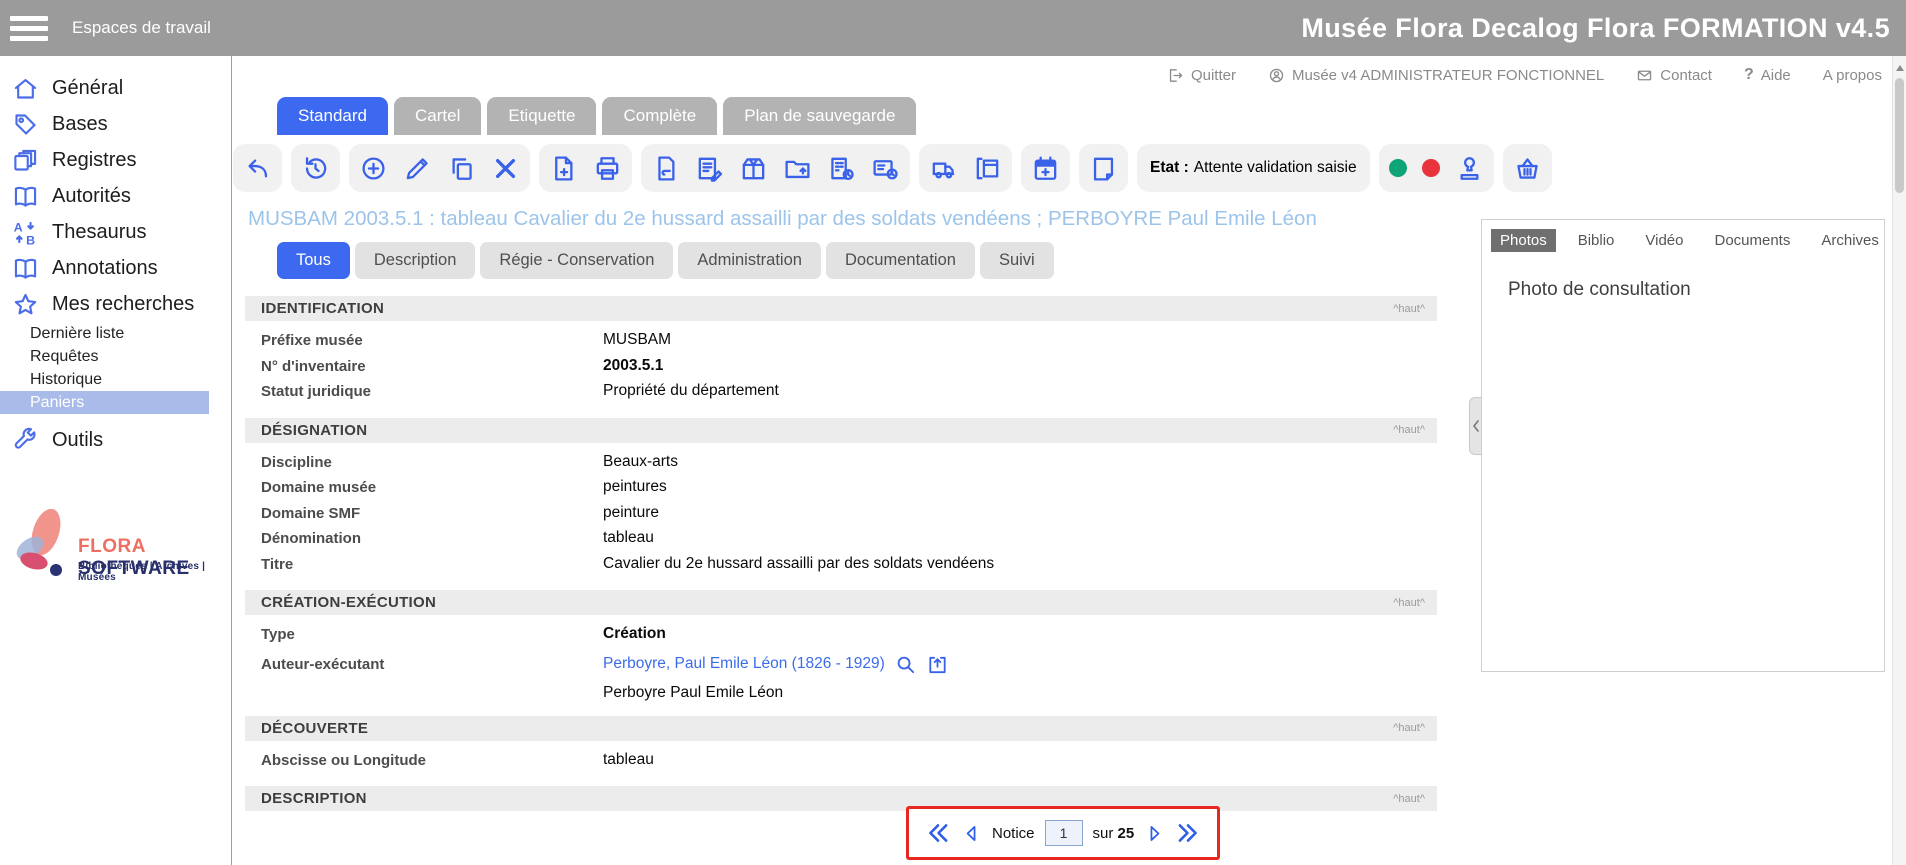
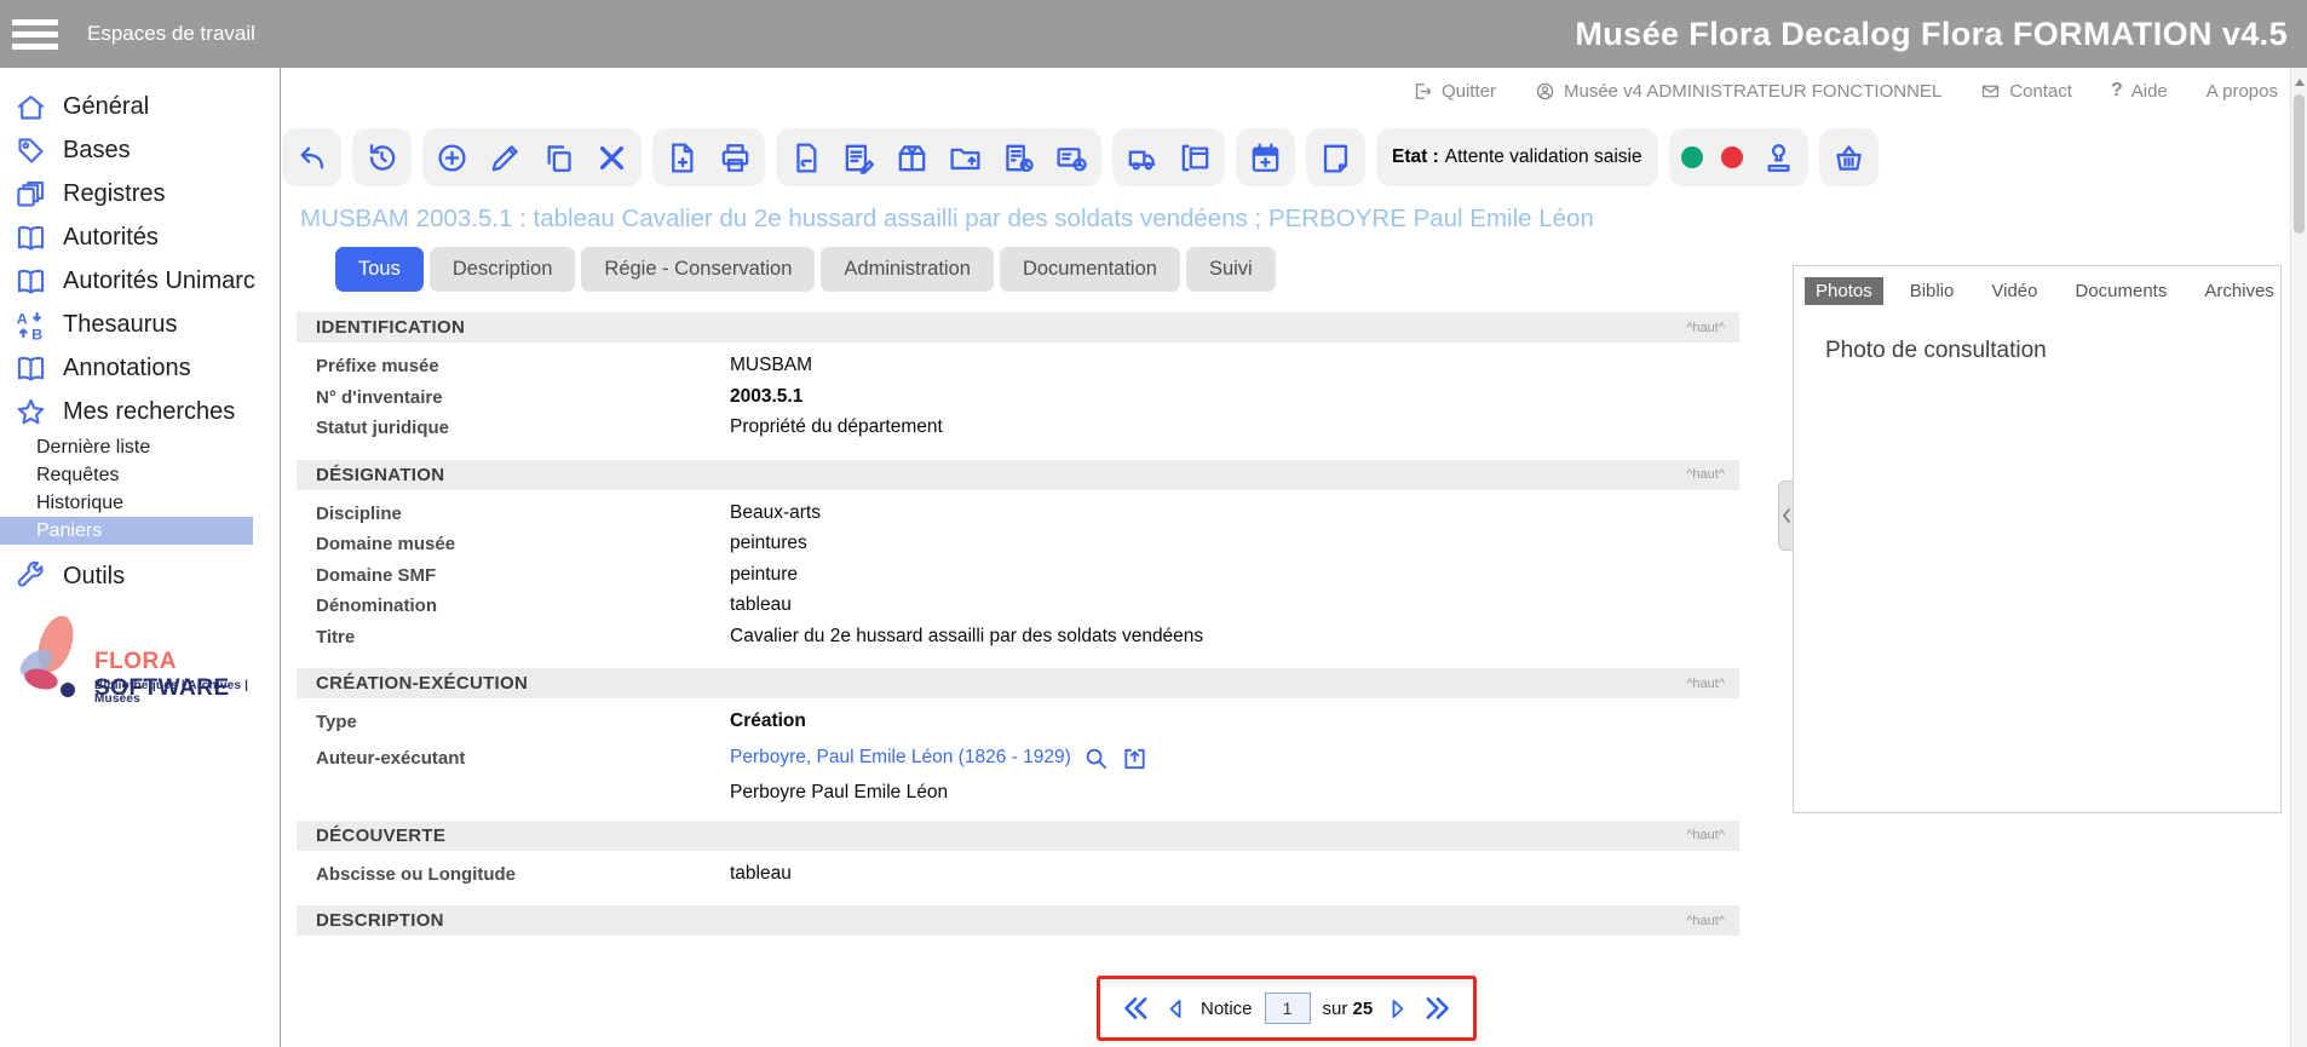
  Espaces de travail
  Musée Flora Decalog Flora FORMATION v4.5
  Quitter
  Musée v4 ADMINISTRATEUR FONCTIONNEL
  Contact
  ?
  Aide
  A propos
  Général
  Bases
  Registres
  Autorités
+ Autorités Unimarc
  A
  B
  Thesaurus
  Annotations
  Mes recherches
  Dernière liste
  Requêtes
  Historique
  Paniers
  Outils
  FLORA SOFTWARE
  Bibliothèques | Archives | Musées
- Standard
- Cartel
- Etiquette
- Complète
- Plan de sauvegarde
  Etat :
  Attente validation saisie
  MUSBAM 2003.5.1 : tableau Cavalier du 2e hussard assailli par des soldats vendéens ; PERBOYRE Paul Emile Léon
  Tous
  Description
  Régie - Conservation
  Administration
  Documentation
  Suivi
  IDENTIFICATION
  ^haut^
  Préfixe musée
  MUSBAM
  N° d'inventaire
  2003.5.1
  Statut juridique
  Propriété du département
  DÉSIGNATION
  ^haut^
  Discipline
  Beaux-arts
  Domaine musée
  peintures
  Domaine SMF
  peinture
  Dénomination
  tableau
  Titre
  Cavalier du 2e hussard assailli par des soldats vendéens
  CRÉATION-EXÉCUTION
  ^haut^
  Type
  Création
  Auteur-exécutant
  Perboyre, Paul Emile Léon (1826 - 1929)
  Perboyre Paul Emile Léon
  DÉCOUVERTE
  ^haut^
  Abscisse ou Longitude
  tableau
  DESCRIPTION
  ^haut^
  Notice
  1
  sur 25
  Photos
  Biblio
  Vidéo
  Documents
  Archives
  Photo de consultation
